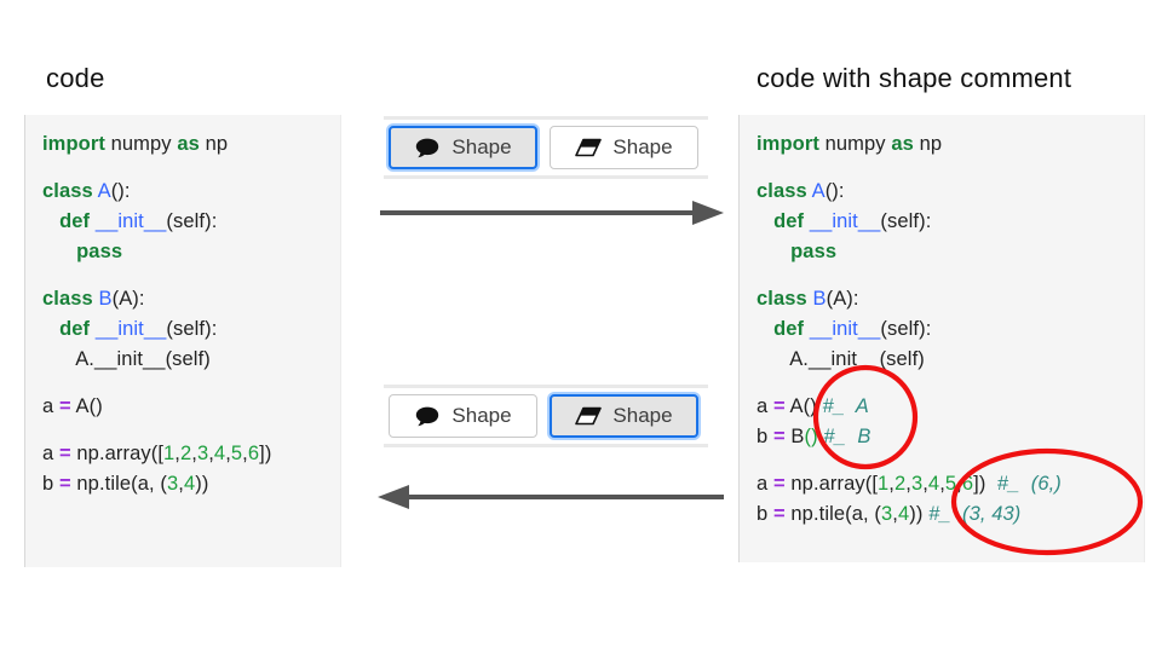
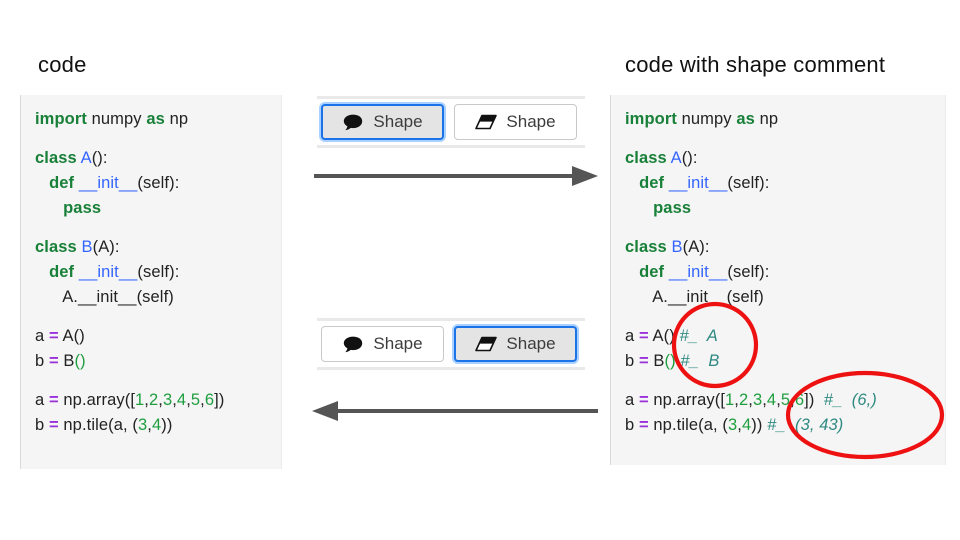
  code
  code with shape comment
  import numpy as np
  class A():
  def __init__(self):
  pass
  class B(A):
  def __init__(self):
  A.__init__(self)
  a = A()
+ b = B()
  a = np.array([1,2,3,4,5,6])
  b = np.tile(a, (3,4))
  import numpy as np
  class A():
  def __init__(self):
  pass
  class B(A):
  def __init__(self):
  A.__init__(self)
  a = A() #_ A
  b = B() #_ B
  a = np.array([1,2,3,4,5 6]) #_ (6,)
  b = np.tile(a, (3,4)) #_ (3, 43)
  Shape
  Shape
  Shape
  Shape
